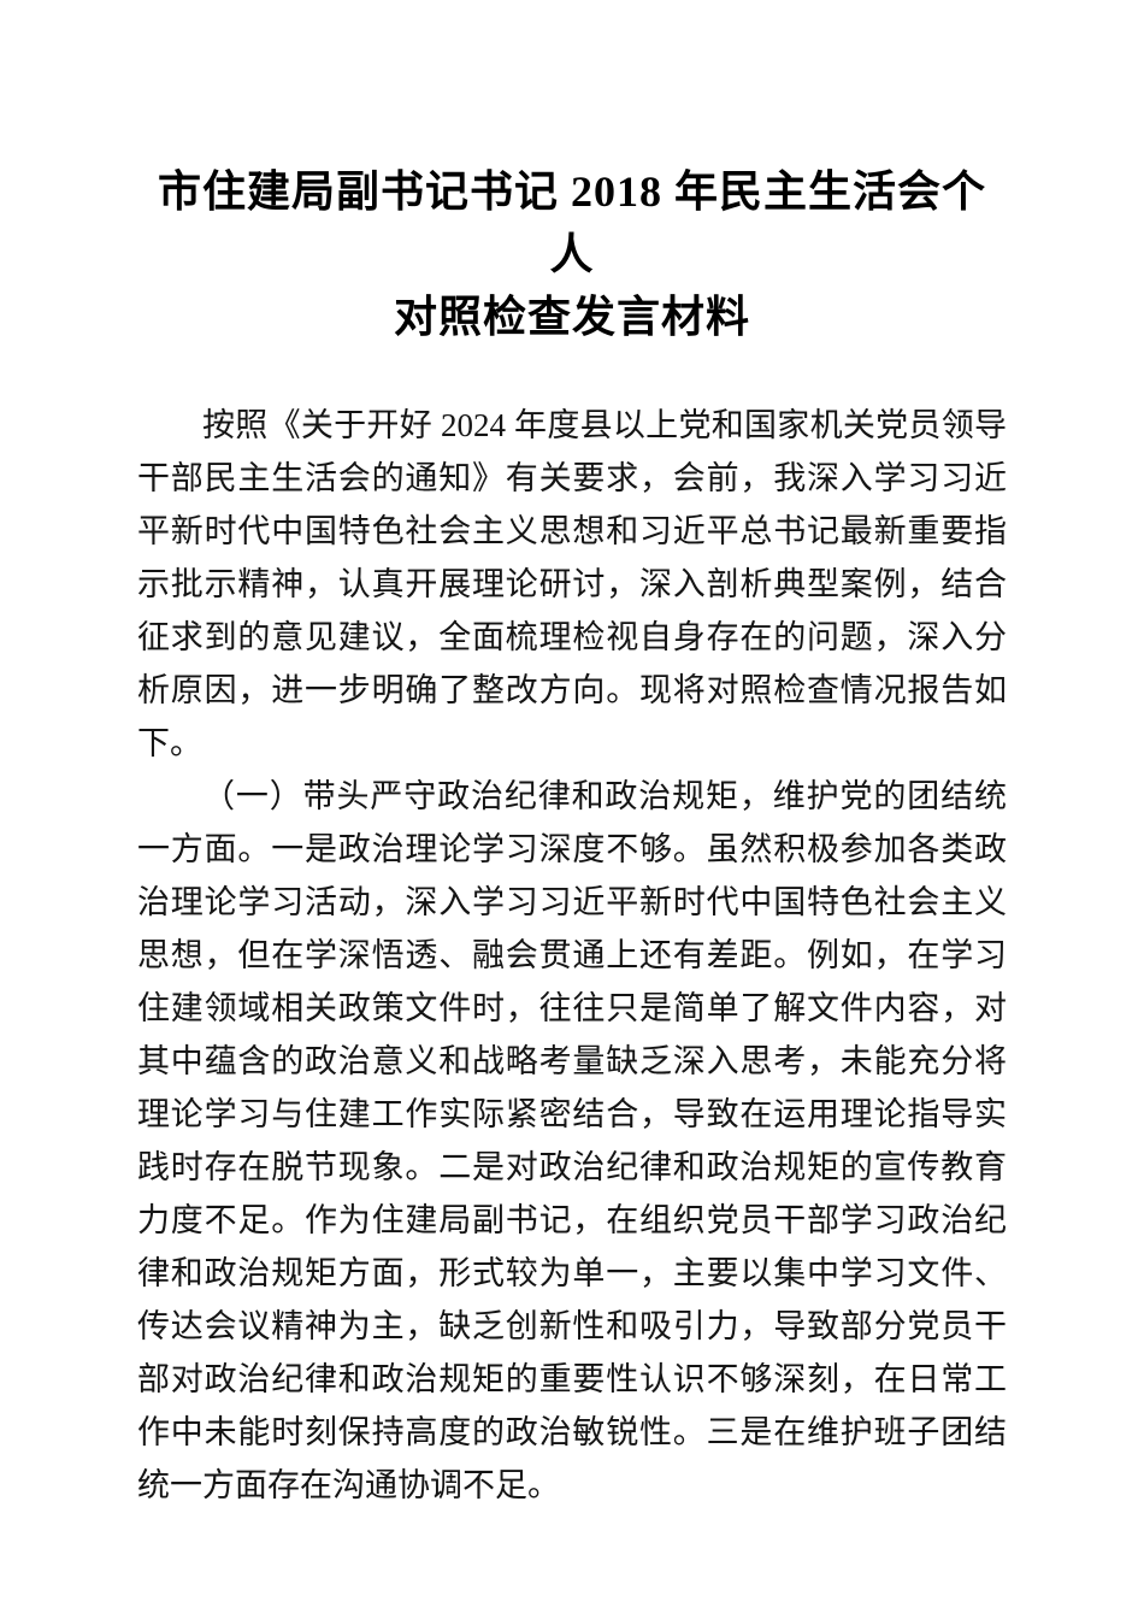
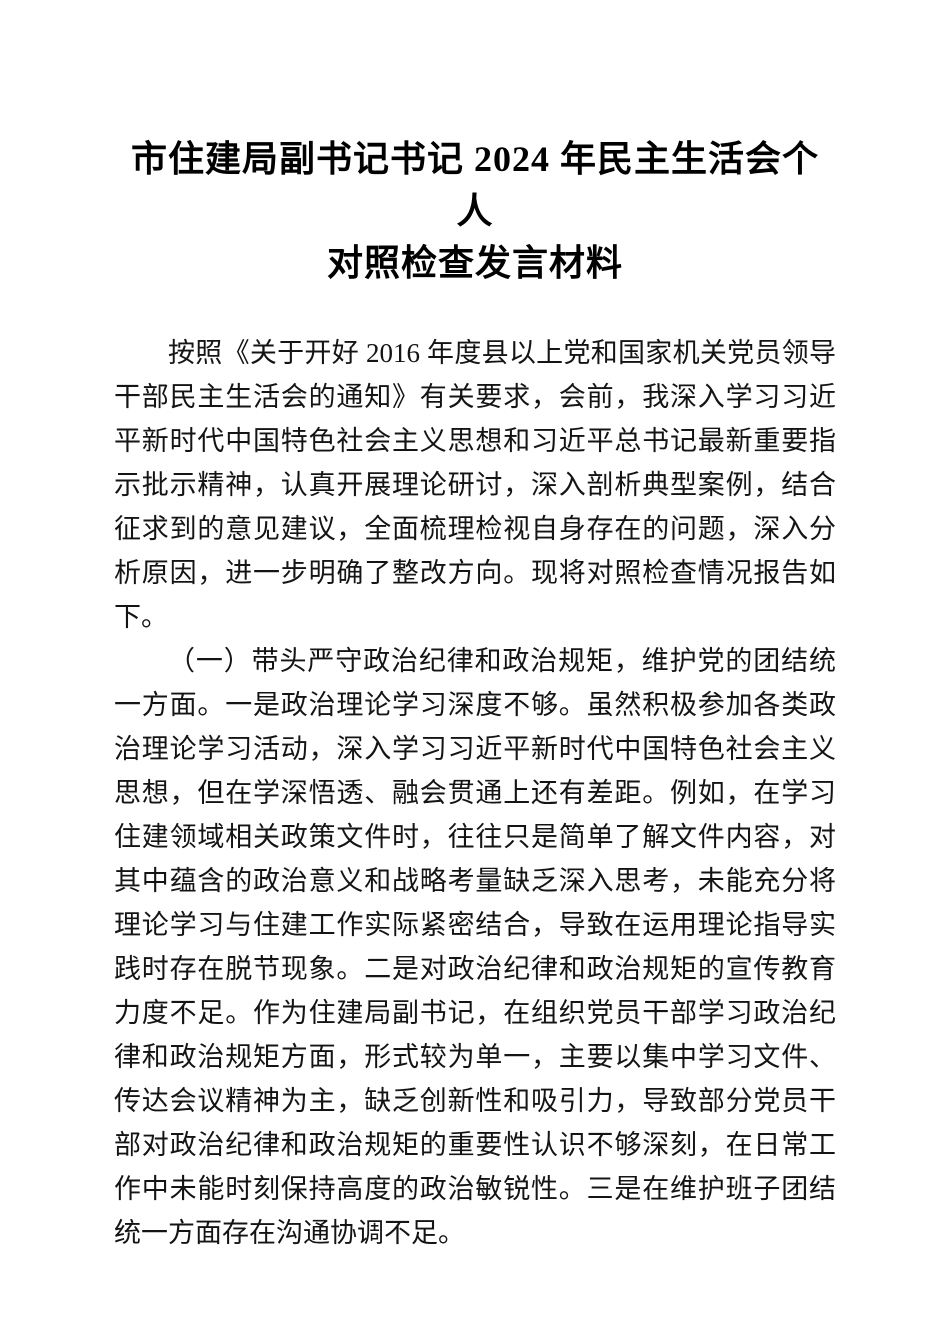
- 市住建局副书记书记 2018 年民主生活会个人
+ 市住建局副书记书记 2024 年民主生活会个人
  对照检查发言材料
- 按照《关于开好 2024 年度县以上党和国家机关党员领导干部民主生活会的通知》有关要求，会前，我深入学习习近平新时代中国特色社会主义思想和习近平总书记最新重要指示批示精神，认真开展理论研讨，深入剖析典型案例，结合征求到的意见建议，全面梳理检视自身存在的问题，深入分析原因，进一步明确了整改方向。现将对照检查情况报告如下。
+ 按照《关于开好 2016 年度县以上党和国家机关党员领导干部民主生活会的通知》有关要求，会前，我深入学习习近平新时代中国特色社会主义思想和习近平总书记最新重要指示批示精神，认真开展理论研讨，深入剖析典型案例，结合征求到的意见建议，全面梳理检视自身存在的问题，深入分析原因，进一步明确了整改方向。现将对照检查情况报告如下。
  （一）带头严守政治纪律和政治规矩，维护党的团结统一方面。一是政治理论学习深度不够。虽然积极参加各类政治理论学习活动，深入学习习近平新时代中国特色社会主义思想，但在学深悟透、融会贯通上还有差距。例如，在学习住建领域相关政策文件时，往往只是简单了解文件内容，对其中蕴含的政治意义和战略考量缺乏深入思考，未能充分将理论学习与住建工作实际紧密结合，导致在运用理论指导实践时存在脱节现象。二是对政治纪律和政治规矩的宣传教育力度不足。作为住建局副书记，在组织党员干部学习政治纪律和政治规矩方面，形式较为单一，主要以集中学习文件、传达会议精神为主，缺乏创新性和吸引力，导致部分党员干部对政治纪律和政治规矩的重要性认识不够深刻，在日常工作中未能时刻保持高度的政治敏锐性。三是在维护班子团结统一方面存在沟通协调不足。
